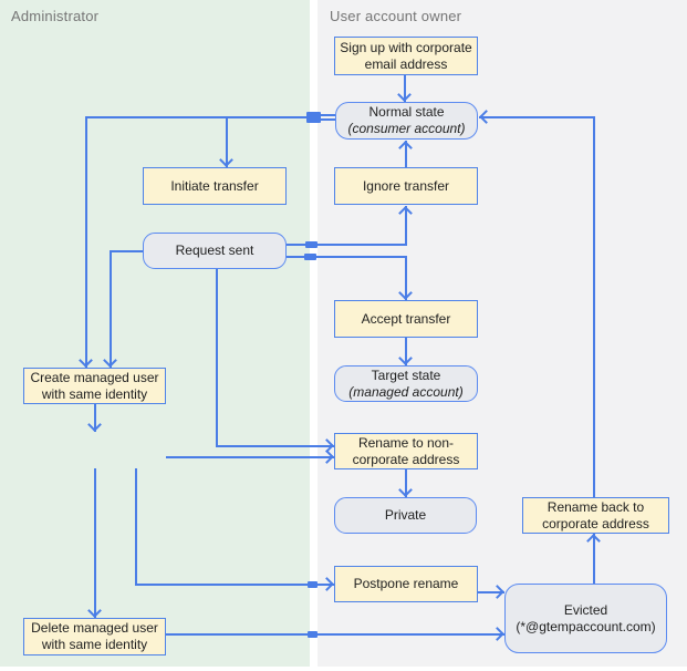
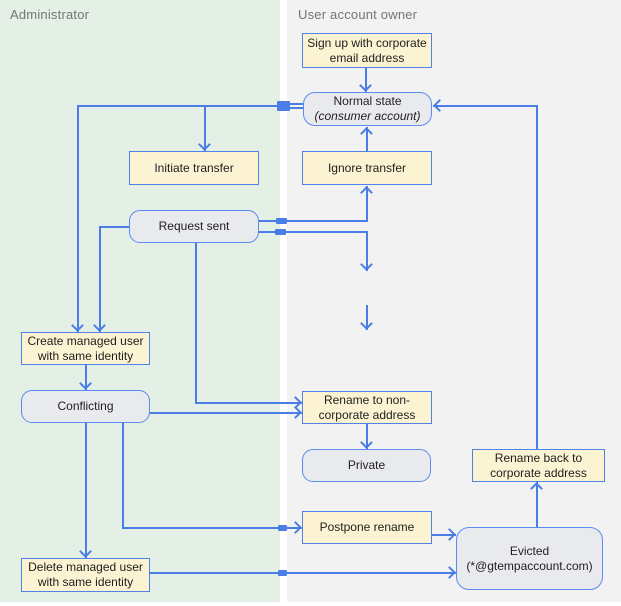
  Administrator
  User account owner
  Sign up with corporate
  email address
  Normal state
  (consumer account)
  Initiate transfer
  Ignore transfer
  Request sent
- Accept transfer
- Target state
- (managed account)
  Create managed user
  with same identity
+ Conflicting
  Rename to non-
  corporate address
  Private
  Rename back to
  corporate address
  Postpone rename
  Evicted
  (*@gtempaccount.com)
  Delete managed user
  with same identity
